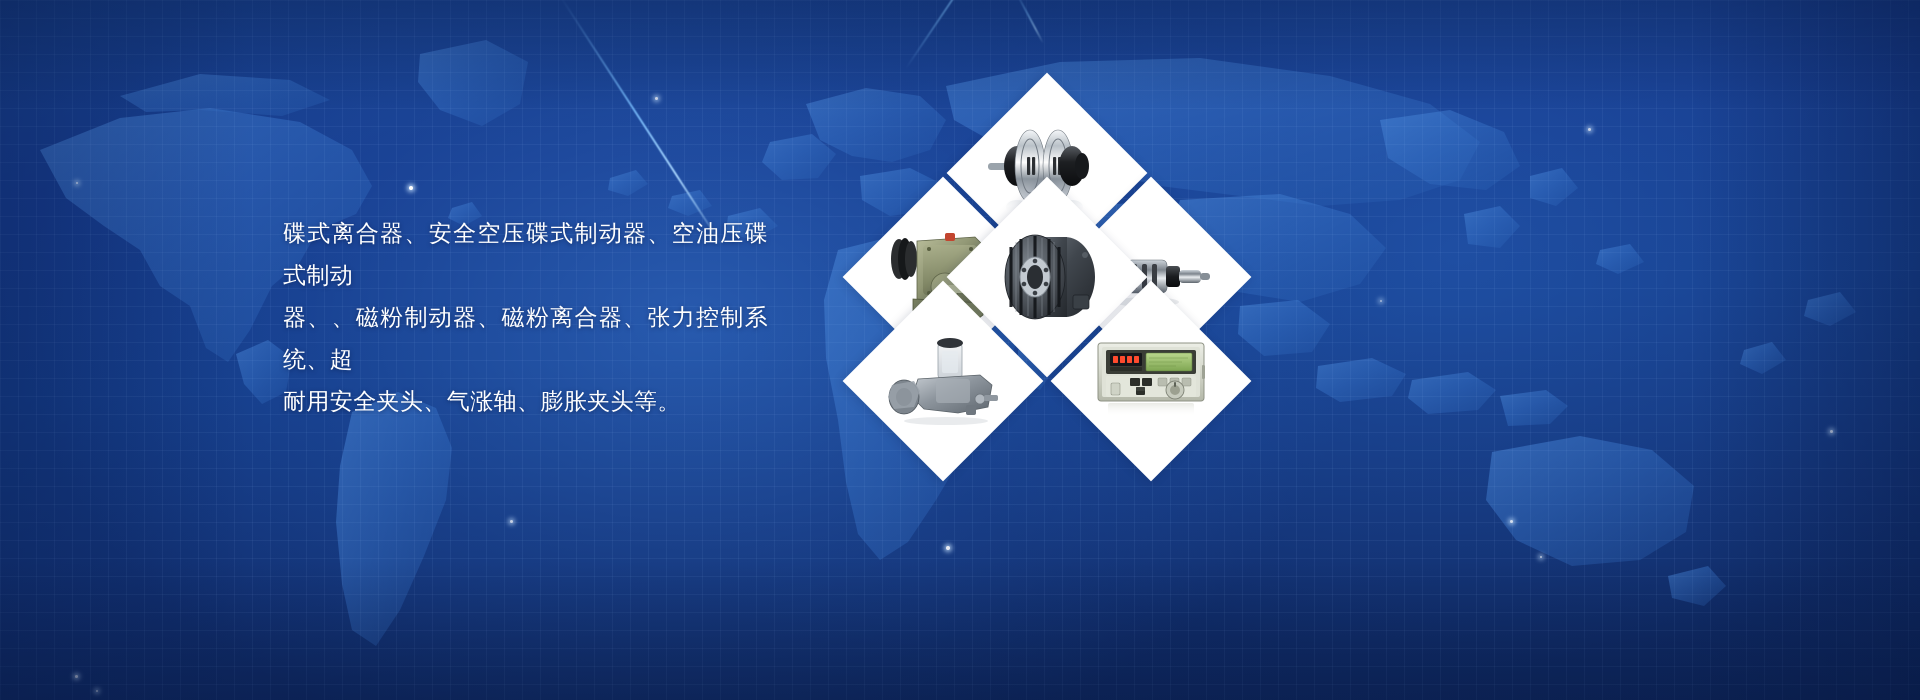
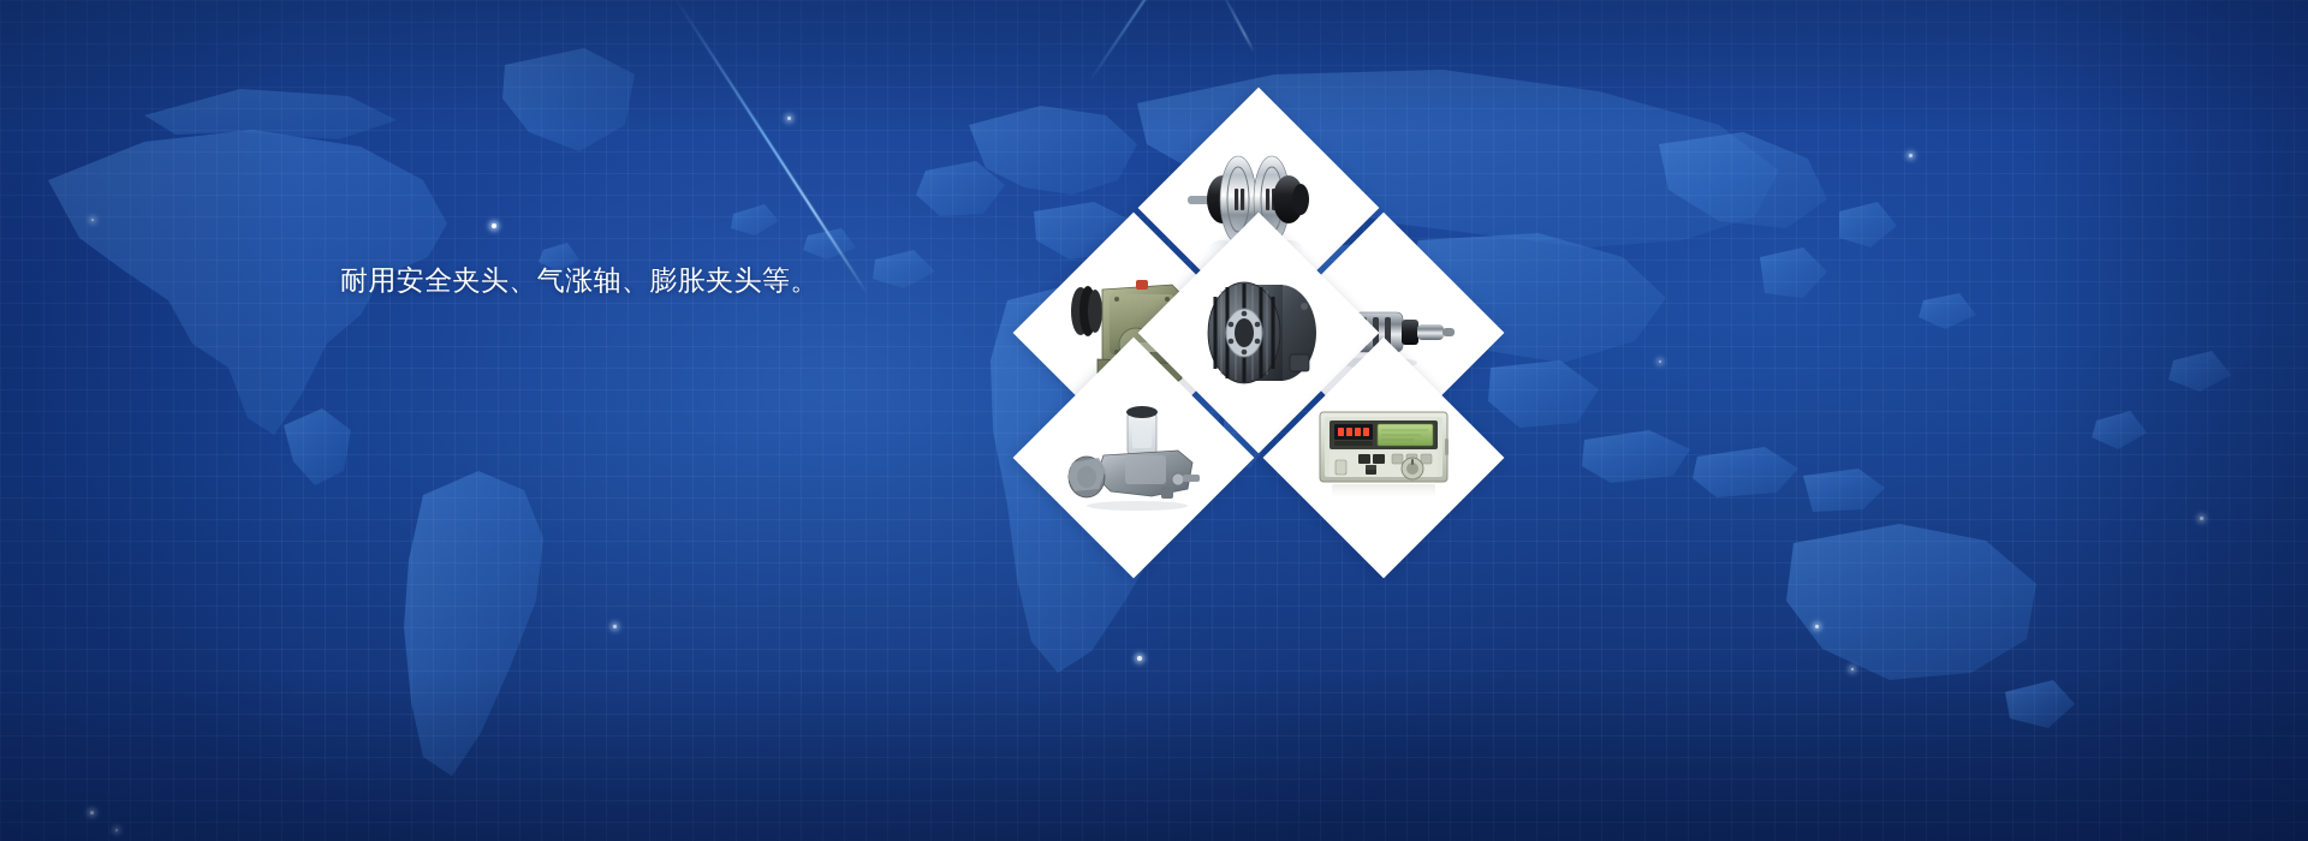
- 碟式离合器、安全空压碟式制动器、空油压碟式制动
- 器、、磁粉制动器、磁粉离合器、张力控制系统、超
  耐用安全夹头、气涨轴、膨胀夹头等。
